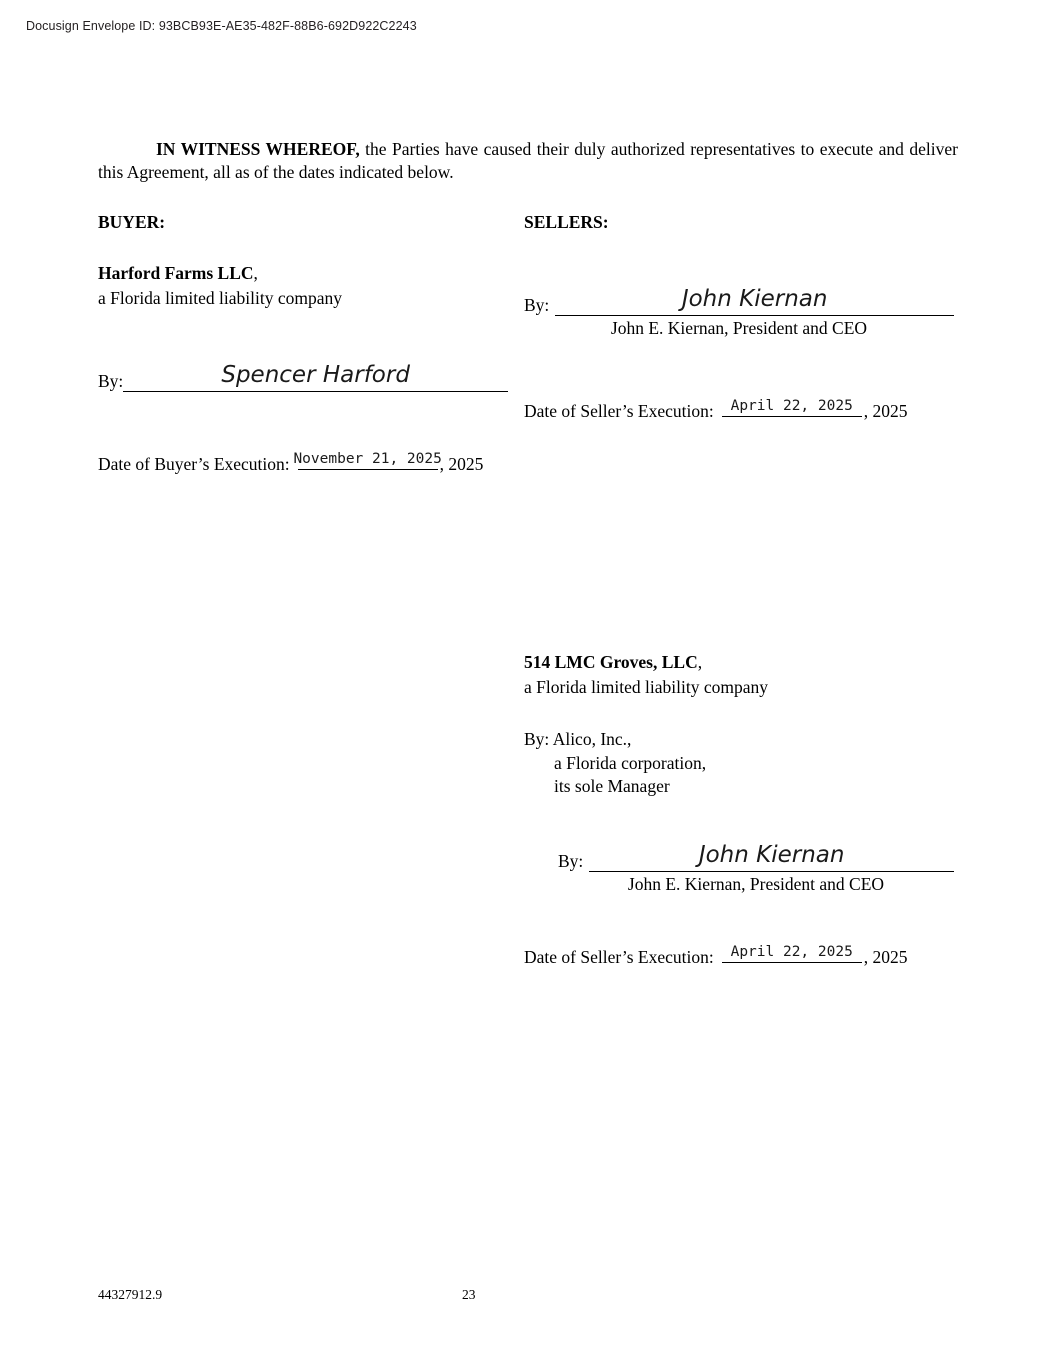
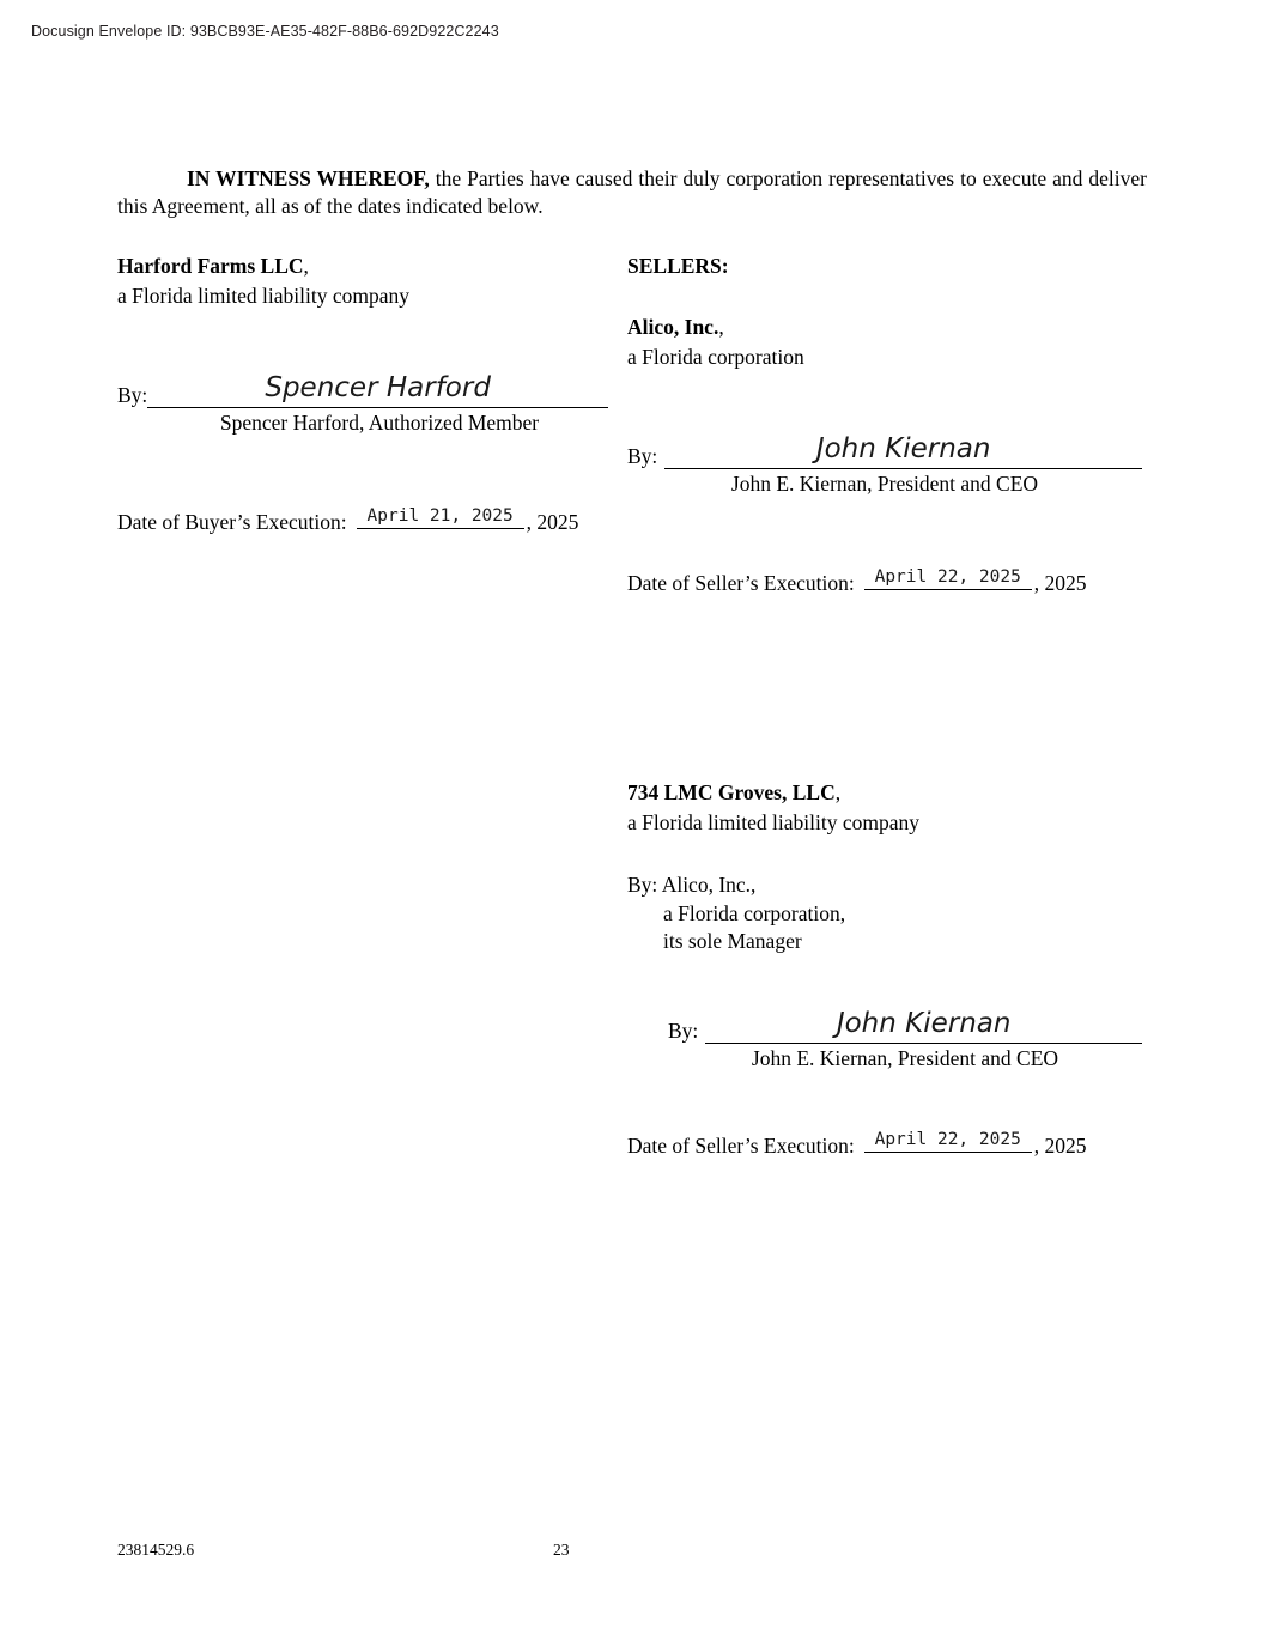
  Docusign Envelope ID: 93BCB93E-AE35-482F-88B6-692D922C2243
- IN WITNESS WHEREOF, the Parties have caused their duly authorized representatives to execute and deliver this Agreement, all as of the dates indicated below.
+ IN WITNESS WHEREOF, the Parties have caused their duly corporation representatives to execute and deliver this Agreement, all as of the dates indicated below.
- BUYER:
  Harford Farms LLC,
  a Florida limited liability company
  By:
  Spencer Harford
+ Spencer Harford, Authorized Member
  Date of Buyer’s Execution:
- November 21, 2025
+ April 21, 2025
  , 2025
  SELLERS:
+ Alico, Inc.,
+ a Florida corporation
  By:
  John Kiernan
  John E. Kiernan, President and CEO
  Date of Seller’s Execution:
  April 22, 2025
  , 2025
- 514 LMC Groves, LLC,
+ 734 LMC Groves, LLC,
  a Florida limited liability company
  By: Alico, Inc.,
  a Florida corporation,
  its sole Manager
  By:
  John Kiernan
  John E. Kiernan, President and CEO
  Date of Seller’s Execution:
  April 22, 2025
  , 2025
- 44327912.9
+ 23814529.6
  23
